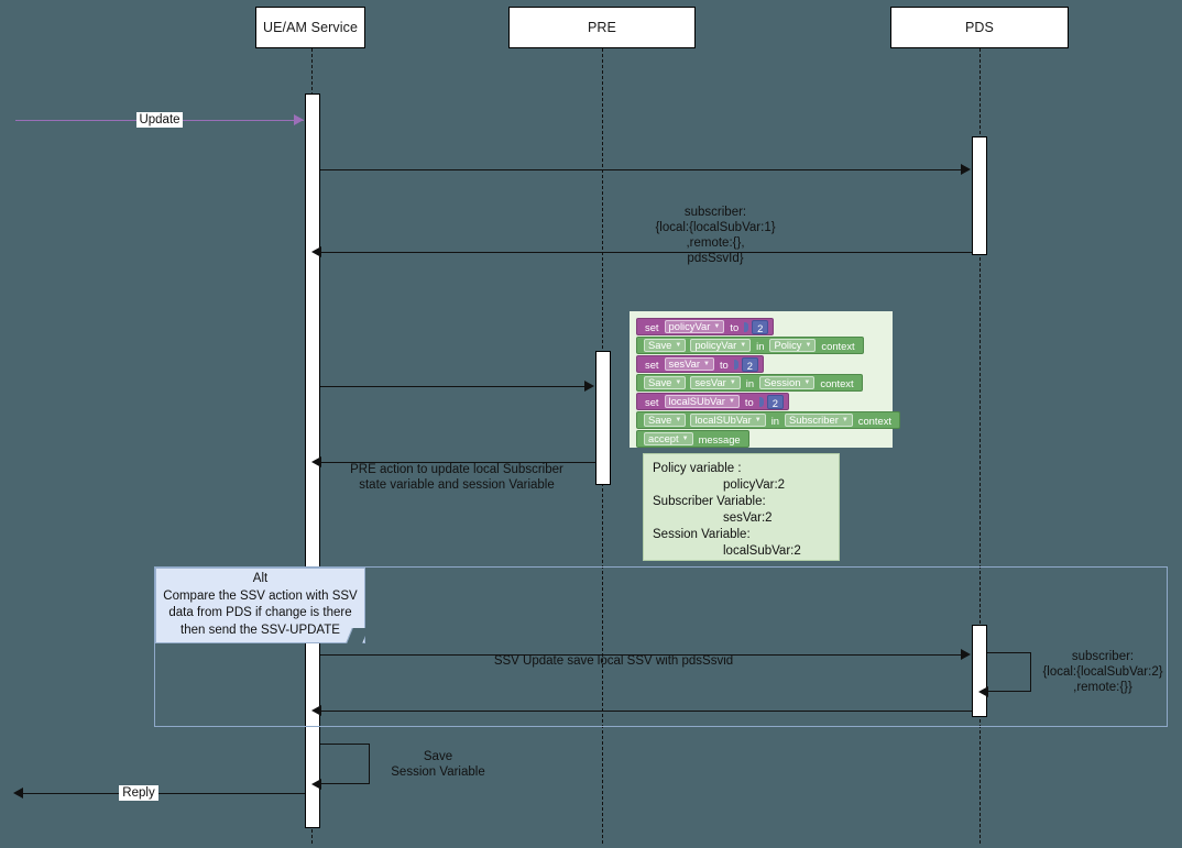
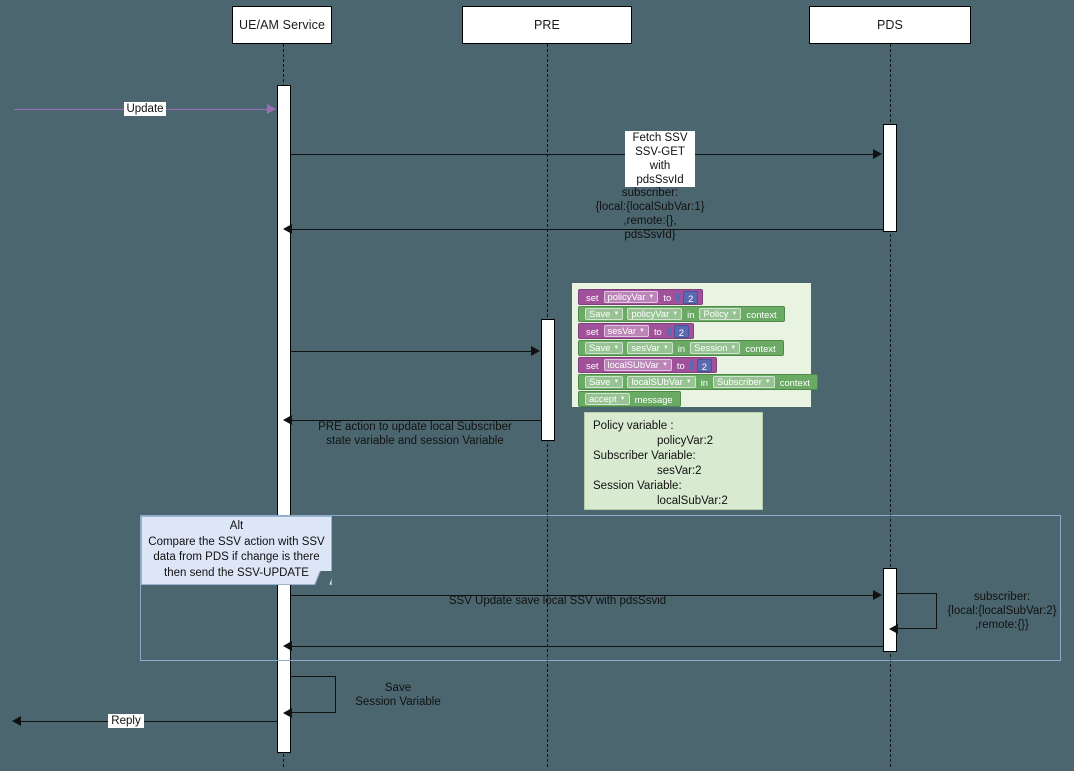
  UE/AM Service
  PRE
  PDS
  Update
+ Fetch SSV
+ SSV-GET
+ with pdsSsvId
  subscriber:
  {local:{localSubVar:1}
  ,remote:{},
  pdsSsvId}
  set
  policyVar
  to
  2
  Save
  policyVar
  in
  Policy
  context
  set
  sesVar
  to
  2
  Save
  sesVar
  in
  Session
  context
  set
  localSUbVar
  to
  2
  Save
  localSUbVar
  in
  Subscriber
  context
  accept
  message
  PRE action to update local Subscriber
  state variable and session Variable
  Policy variable :
  policyVar:2
  Subscriber Variable:
  sesVar:2
  Session Variable:
  localSubVar:2
  Alt
  Compare the SSV action with SSV
  data from PDS if change is there
  then send the SSV-UPDATE
  SSV Update save local SSV with pdsSsvid
  subscriber:
  {local:{localSubVar:2}
  ,remote:{}}
  Save
  Session Variable
  Reply
